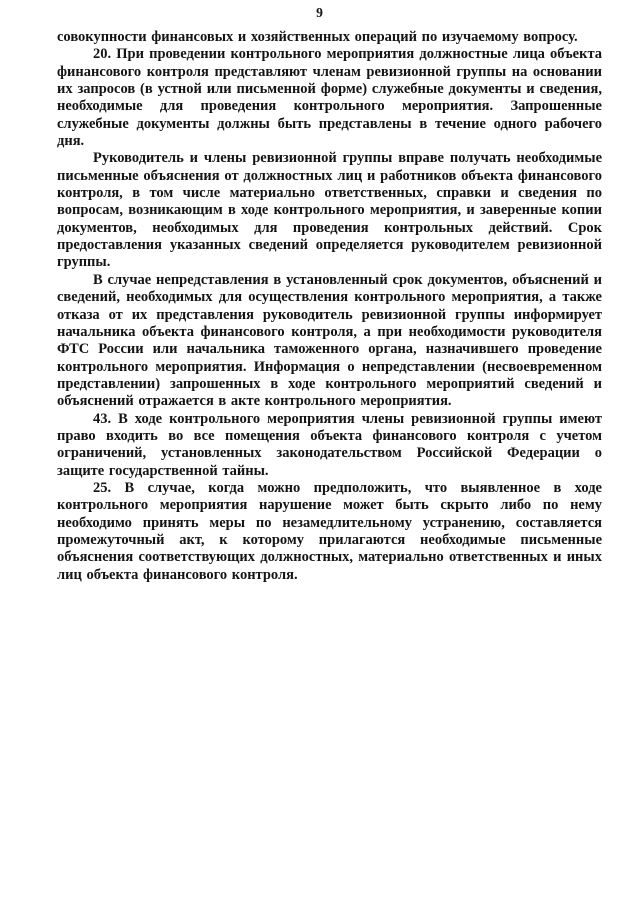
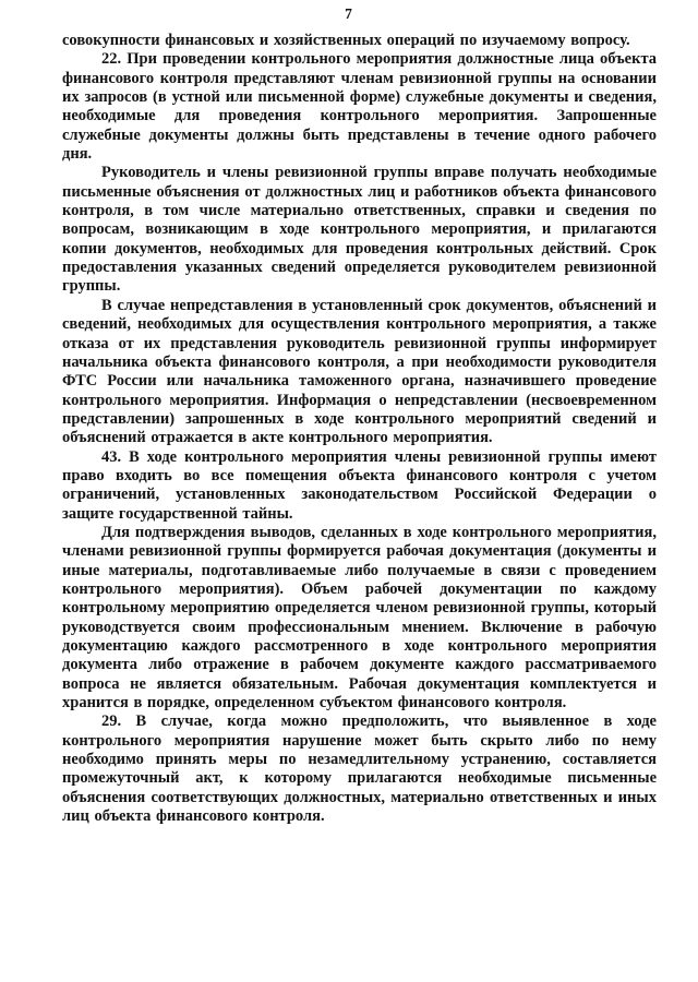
- 9
+ 7
  совокупности финансовых и хозяйственных операций по изучаемому вопросу.
- 20. При проведении контрольного мероприятия должностные лица объекта финансового контроля представляют членам ревизионной группы на основании их запросов (в устной или письменной форме) служебные документы и сведения, необходимые для проведения контрольного мероприятия. Запрошенные служебные документы должны быть представлены в течение одного рабочего дня.
+ 22. При проведении контрольного мероприятия должностные лица объекта финансового контроля представляют членам ревизионной группы на основании их запросов (в устной или письменной форме) служебные документы и сведения, необходимые для проведения контрольного мероприятия. Запрошенные служебные документы должны быть представлены в течение одного рабочего дня.
- Руководитель и члены ревизионной группы вправе получать необходимые письменные объяснения от должностных лиц и работников объекта финансового контроля, в том числе материально ответственных, справки и сведения по вопросам, возникающим в ходе контрольного мероприятия, и заверенные копии документов, необходимых для проведения контрольных действий. Срок предоставления указанных сведений определяется руководителем ревизионной группы.
+ Руководитель и члены ревизионной группы вправе получать необходимые письменные объяснения от должностных лиц и работников объекта финансового контроля, в том числе материально ответственных, справки и сведения по вопросам, возникающим в ходе контрольного мероприятия, и прилагаются копии документов, необходимых для проведения контрольных действий. Срок предоставления указанных сведений определяется руководителем ревизионной группы.
  В случае непредставления в установленный срок документов, объяснений и сведений, необходимых для осуществления контрольного мероприятия, а также отказа от их представления руководитель ревизионной группы информирует начальника объекта финансового контроля, а при необходимости руководителя ФТС России или начальника таможенного органа, назначившего проведение контрольного мероприятия. Информация о непредставлении (несвоевременном представлении) запрошенных в ходе контрольного мероприятий сведений и объяснений отражается в акте контрольного мероприятия.
  43. В ходе контрольного мероприятия члены ревизионной группы имеют право входить во все помещения объекта финансового контроля с учетом ограничений, установленных законодательством Российской Федерации о защите государственной тайны.
+ Для подтверждения выводов, сделанных в ходе контрольного мероприятия, членами ревизионной группы формируется рабочая документация (документы и иные материалы, подготавливаемые либо получаемые в связи с проведением контрольного мероприятия). Объем рабочей документации по каждому контрольному мероприятию определяется членом ревизионной группы, который руководствуется своим профессиональным мнением. Включение в рабочую документацию каждого рассмотренного в ходе контрольного мероприятия документа либо отражение в рабочем документе каждого рассматриваемого вопроса не является обязательным. Рабочая документация комплектуется и хранится в порядке, определенном субъектом финансового контроля.
- 25. В случае, когда можно предположить, что выявленное в ходе контрольного мероприятия нарушение может быть скрыто либо по нему необходимо принять меры по незамедлительному устранению, составляется промежуточный акт, к которому прилагаются необходимые письменные объяснения соответствующих должностных, материально ответственных и иных лиц объекта финансового контроля.
+ 29. В случае, когда можно предположить, что выявленное в ходе контрольного мероприятия нарушение может быть скрыто либо по нему необходимо принять меры по незамедлительному устранению, составляется промежуточный акт, к которому прилагаются необходимые письменные объяснения соответствующих должностных, материально ответственных и иных лиц объекта финансового контроля.
